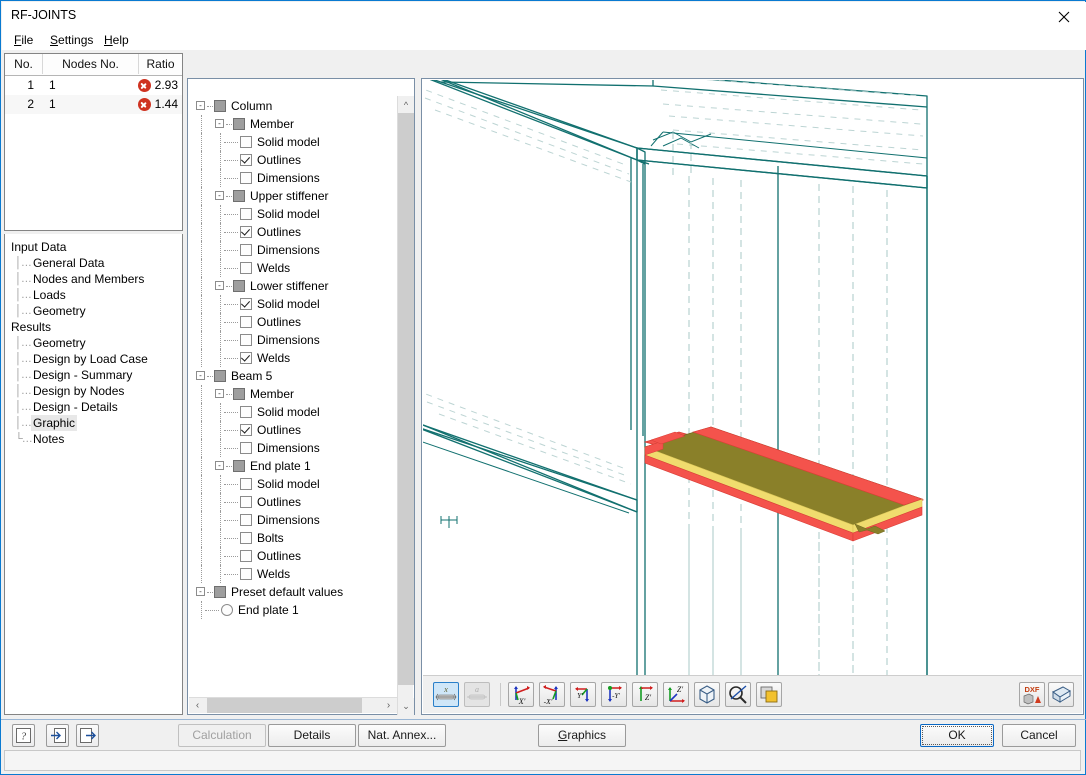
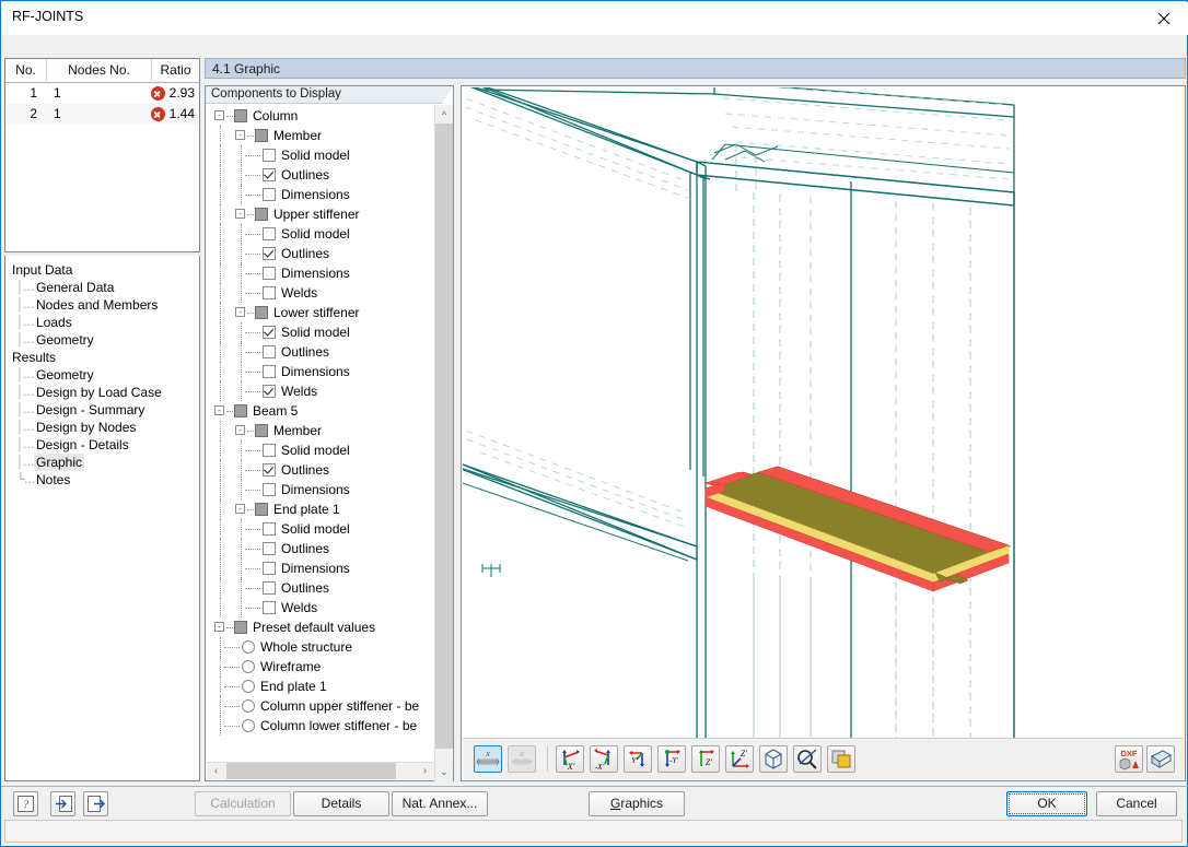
  RF-JOINTS
- File
- Settings
- Help
  ⌃
  No.
  Nodes No.
  Ratio
  1
  1
  2.93
  2
  1
  1.44
  Input Data
  │…
  General Data
  │…
  Nodes and Members
  │…
  Loads
  │…
  Geometry
  Results
  │…
  Geometry
  │…
  Design by Load Case
  │…
  Design - Summary
  │…
  Design by Nodes
  │…
  Design - Details
  │…
  Graphic
  └…
  Notes
  ?
+ 4.1 Graphic
+ Components to Display
  -
  Column
  -
  Member
  Solid model
  Outlines
  Dimensions
  -
  Upper stiffener
  Solid model
  Outlines
  Dimensions
  Welds
  -
  Lower stiffener
  Solid model
  Outlines
  Dimensions
  Welds
  -
  Beam 5
  -
  Member
  Solid model
  Outlines
  Dimensions
  -
  End plate 1
  Solid model
  Outlines
  Dimensions
- Bolts
  Outlines
  Welds
  -
  Preset default values
+ Whole structure
+ Wireframe
  End plate 1
+ Column upper stiffener - be
+ Column lower stiffener - be
  ^
  ⌄
  ‹
  ›
  x
  a
  X'
  -X'
  Y'
  -Y'
  Z'
  Z'
  DXF
  Calculation
  Details
  Nat. Annex...
  Graphics
  OK
  Cancel
